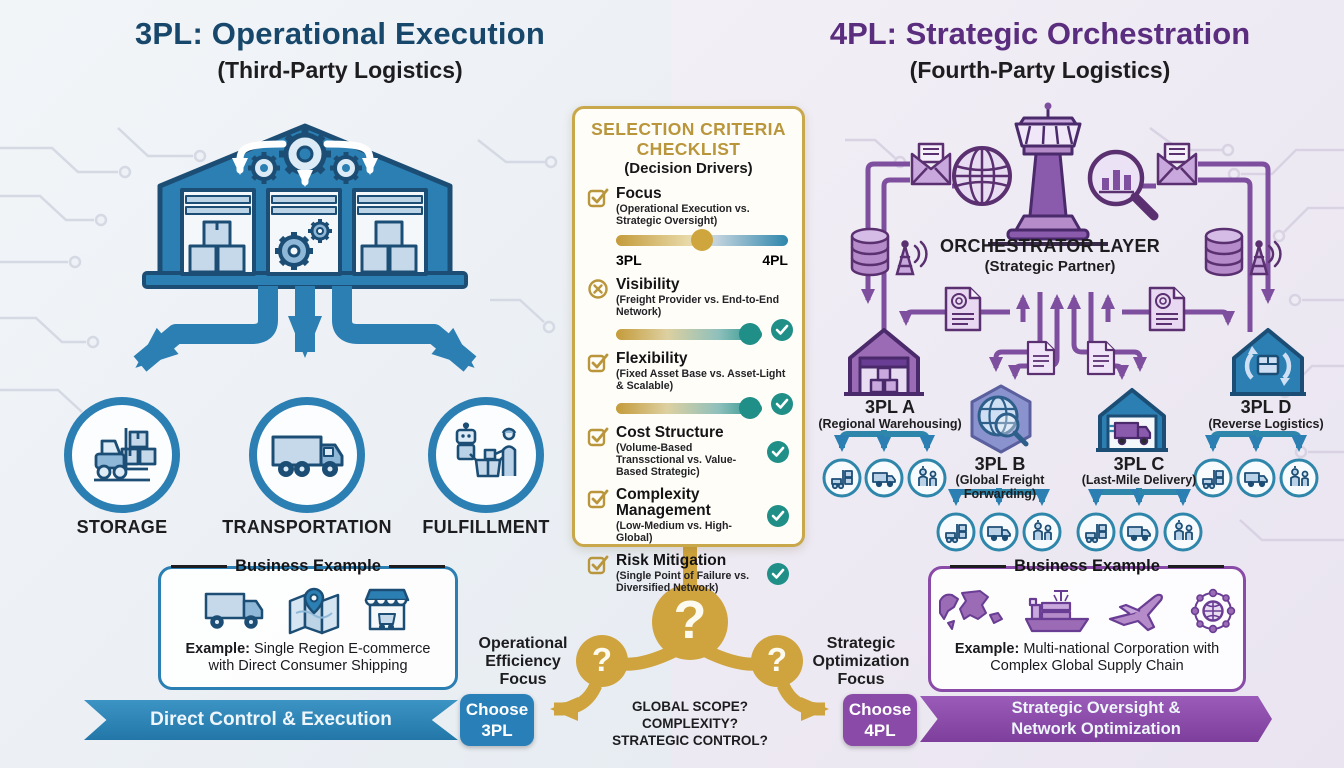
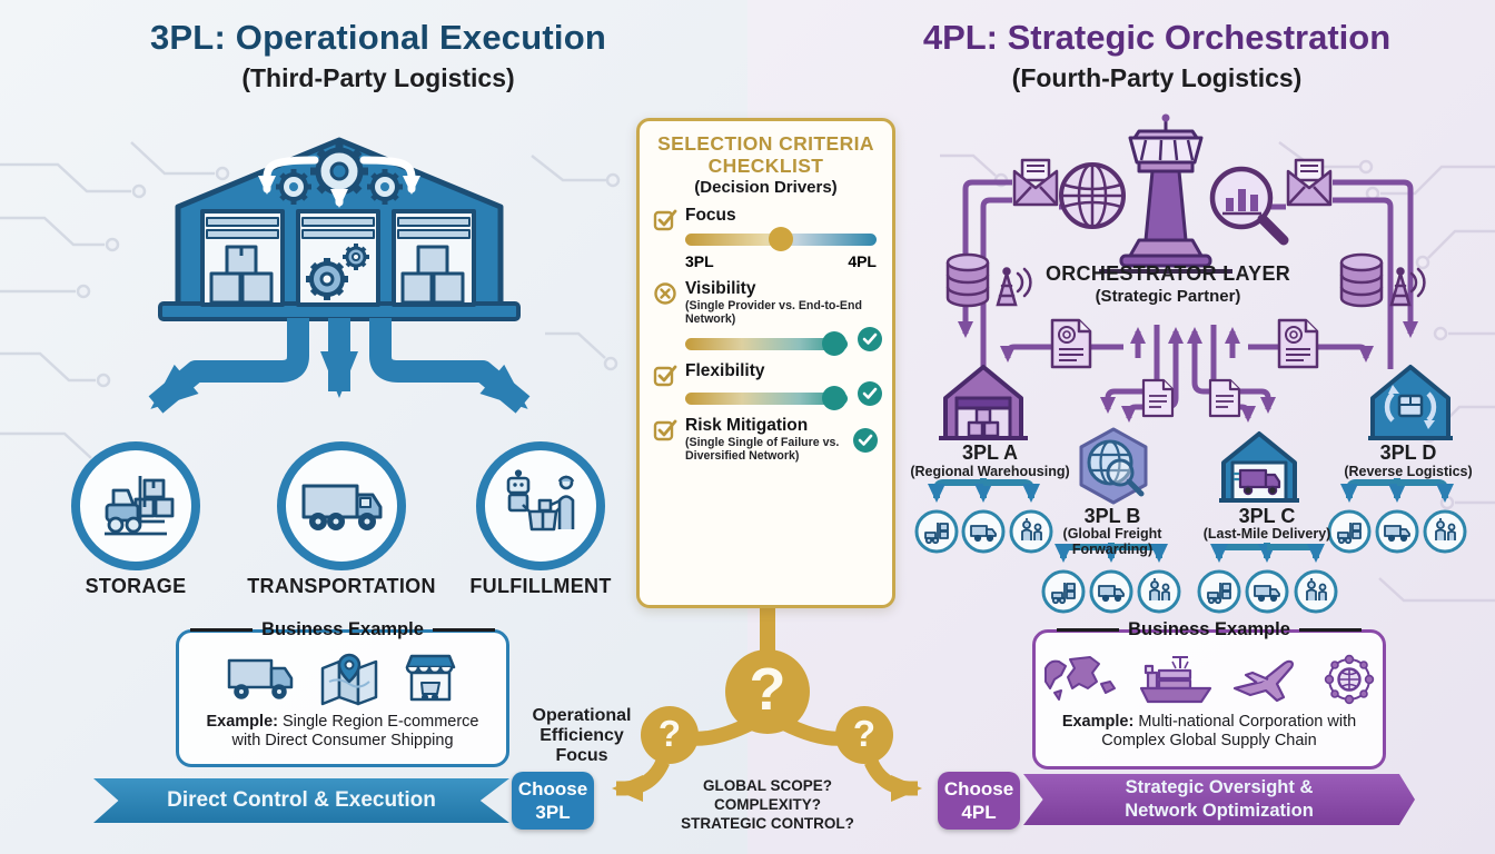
  3PL: Operational Execution
  (Third-Party Logistics)
  4PL: Strategic Orchestration
  (Fourth-Party Logistics)
  STORAGE
  TRANSPORTATION
  FULFILLMENT
  SELECTION CRITERIA CHECKLIST
  (Decision Drivers)
  Focus
- (Operational Execution vs. Strategic Oversight)
  3PL
  4PL
  Visibility
- (Freight Provider vs. End-to-End Network)
+ (Single Provider vs. End-to-End Network)
  Flexibility
- (Fixed Asset Base vs. Asset-Light & Scalable)
- Cost Structure
- (Volume-Based Transsctional vs. Value-Based Strategic)
- Complexity Management
- (Low-Medium vs. High-Global)
  Risk Mitigation
- (Single Point of Failure vs. Diversified Network)
+ (Single Single of Failure vs. Diversified Network)
  Business Example
  Example: Single Region E-commerce with Direct Consumer Shipping
  Business Example
  Example: Multi-national Corporation with Complex Global Supply Chain
  ORCHESTRATOR LAYER
  (Strategic Partner)
  3PL A
  (Regional Warehousing)
  3PL B
  (Global Freight Forwarding)
  3PL C
  (Last-Mile Delivery)
  3PL D
  (Reverse Logistics)
  ?
  ?
  ?
  GLOBAL SCOPE?
  COMPLEXITY?
  STRATEGIC CONTROL?
  Operational Efficiency Focus
- Strategic Optimization Focus
  Direct Control & Execution
  Strategic Oversight &
  Network Optimization
  Choose
  3PL
  Choose
  4PL
